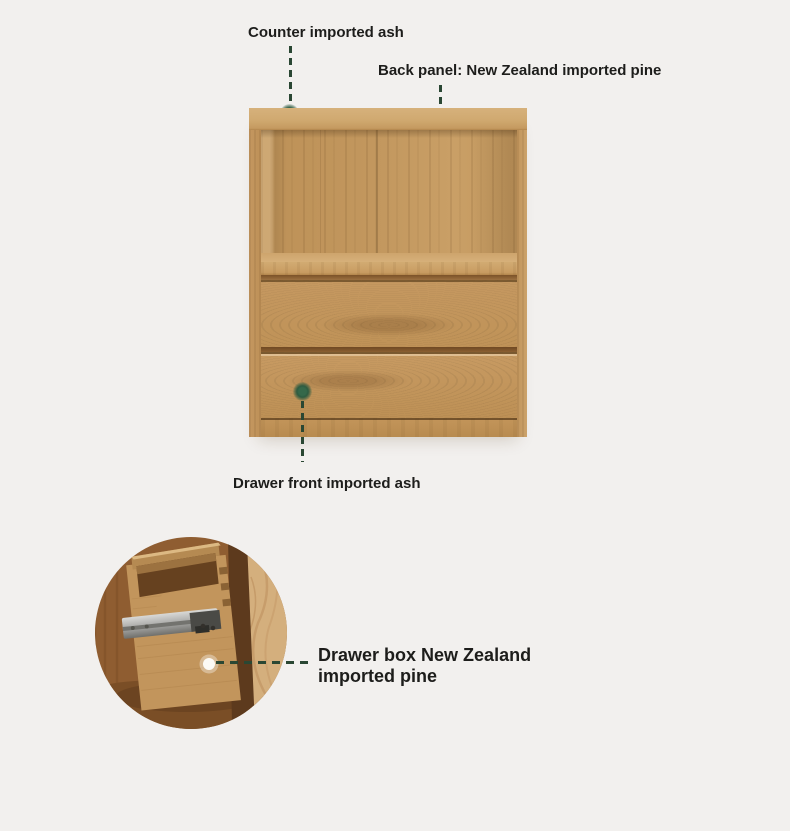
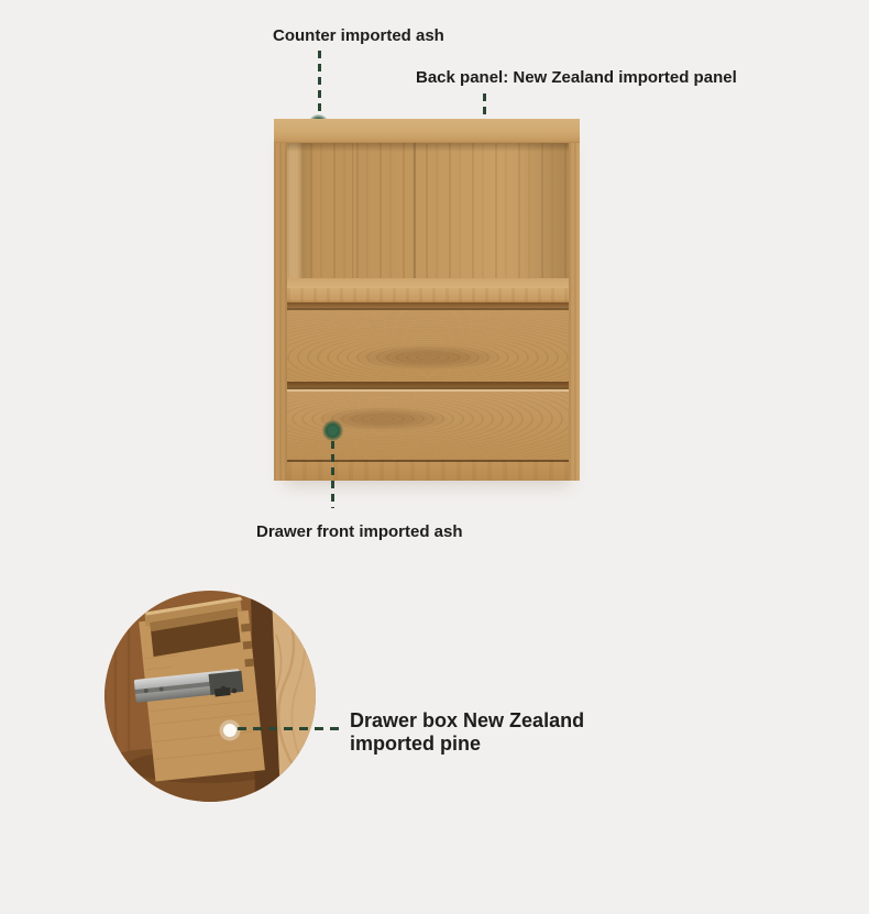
  Counter imported ash
- Back panel: New Zealand imported pine
+ Back panel: New Zealand imported panel
  Drawer front imported ash
  Drawer box New Zealand
  imported pine
